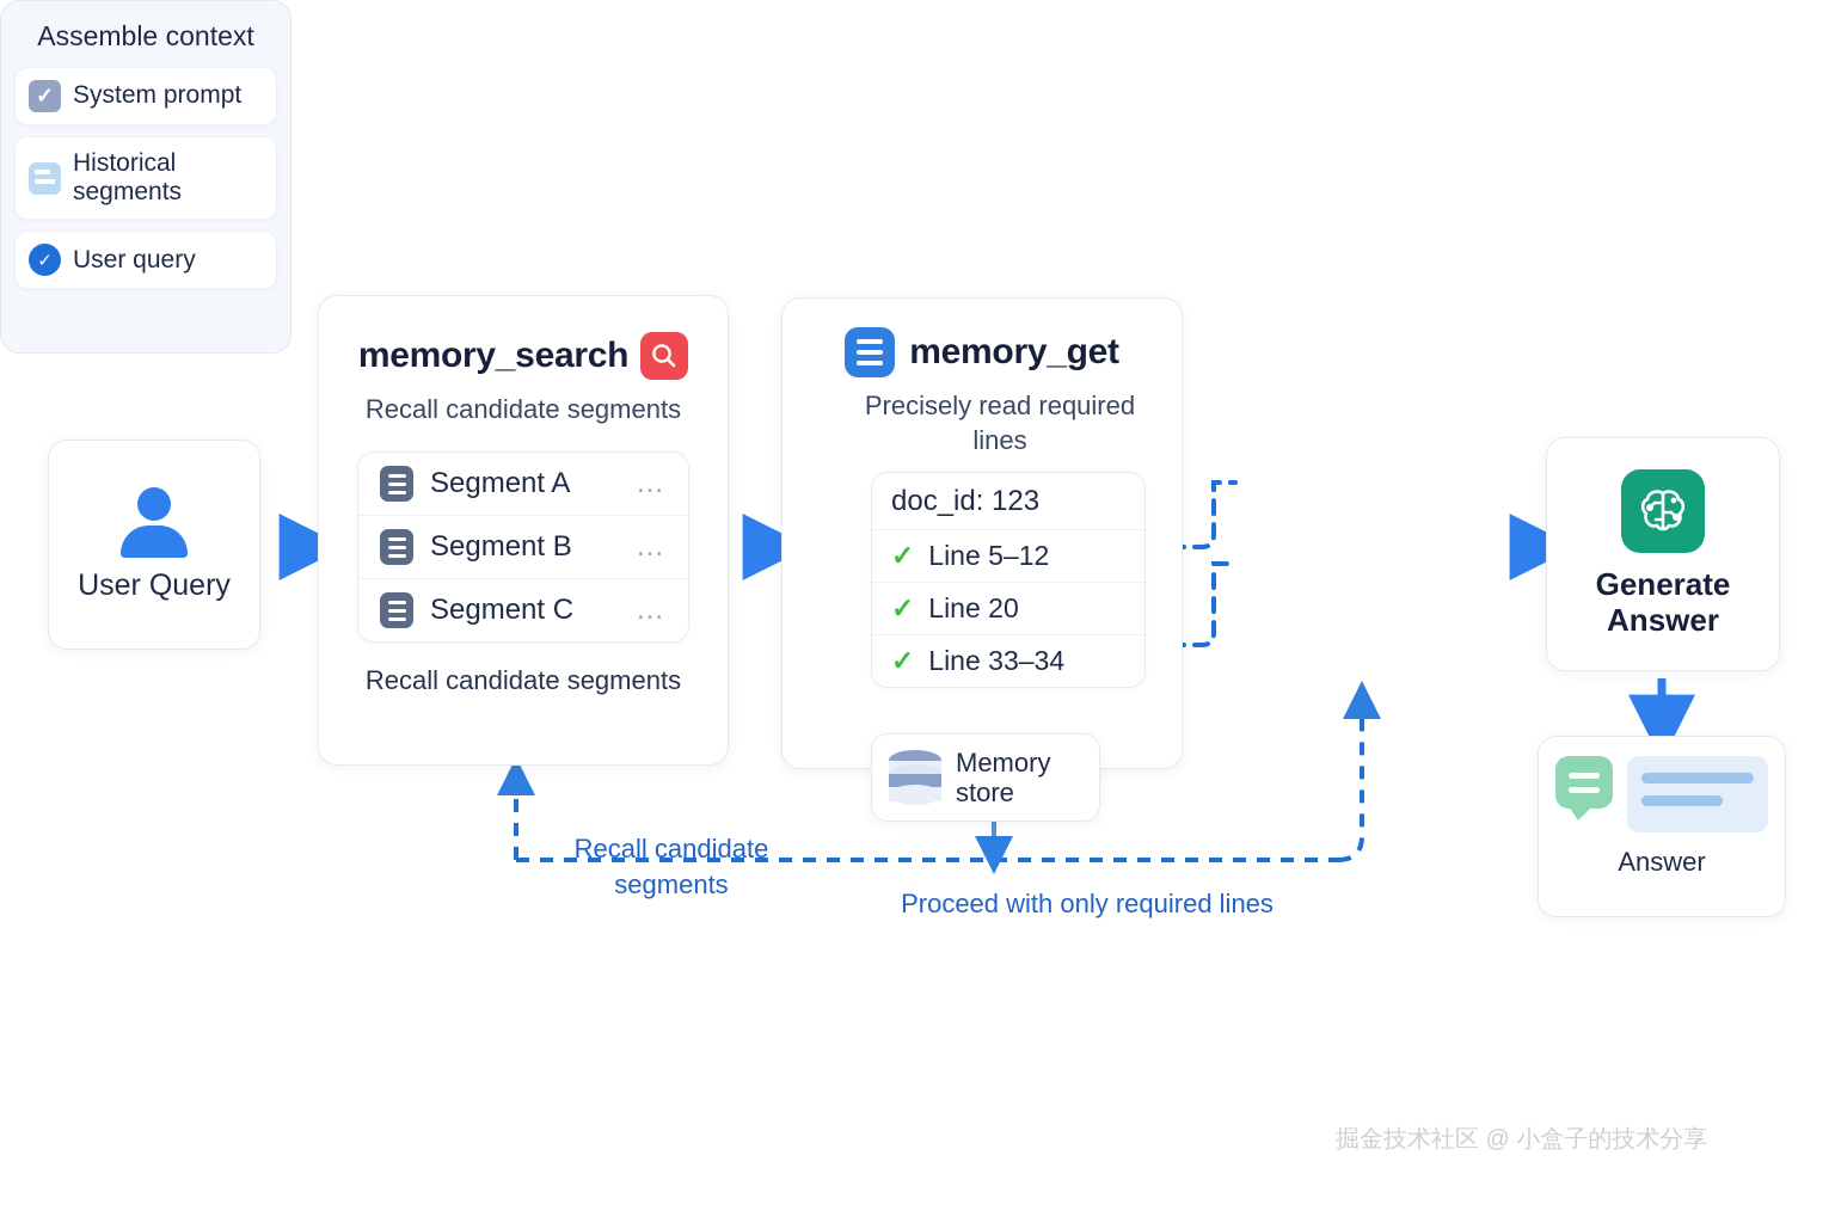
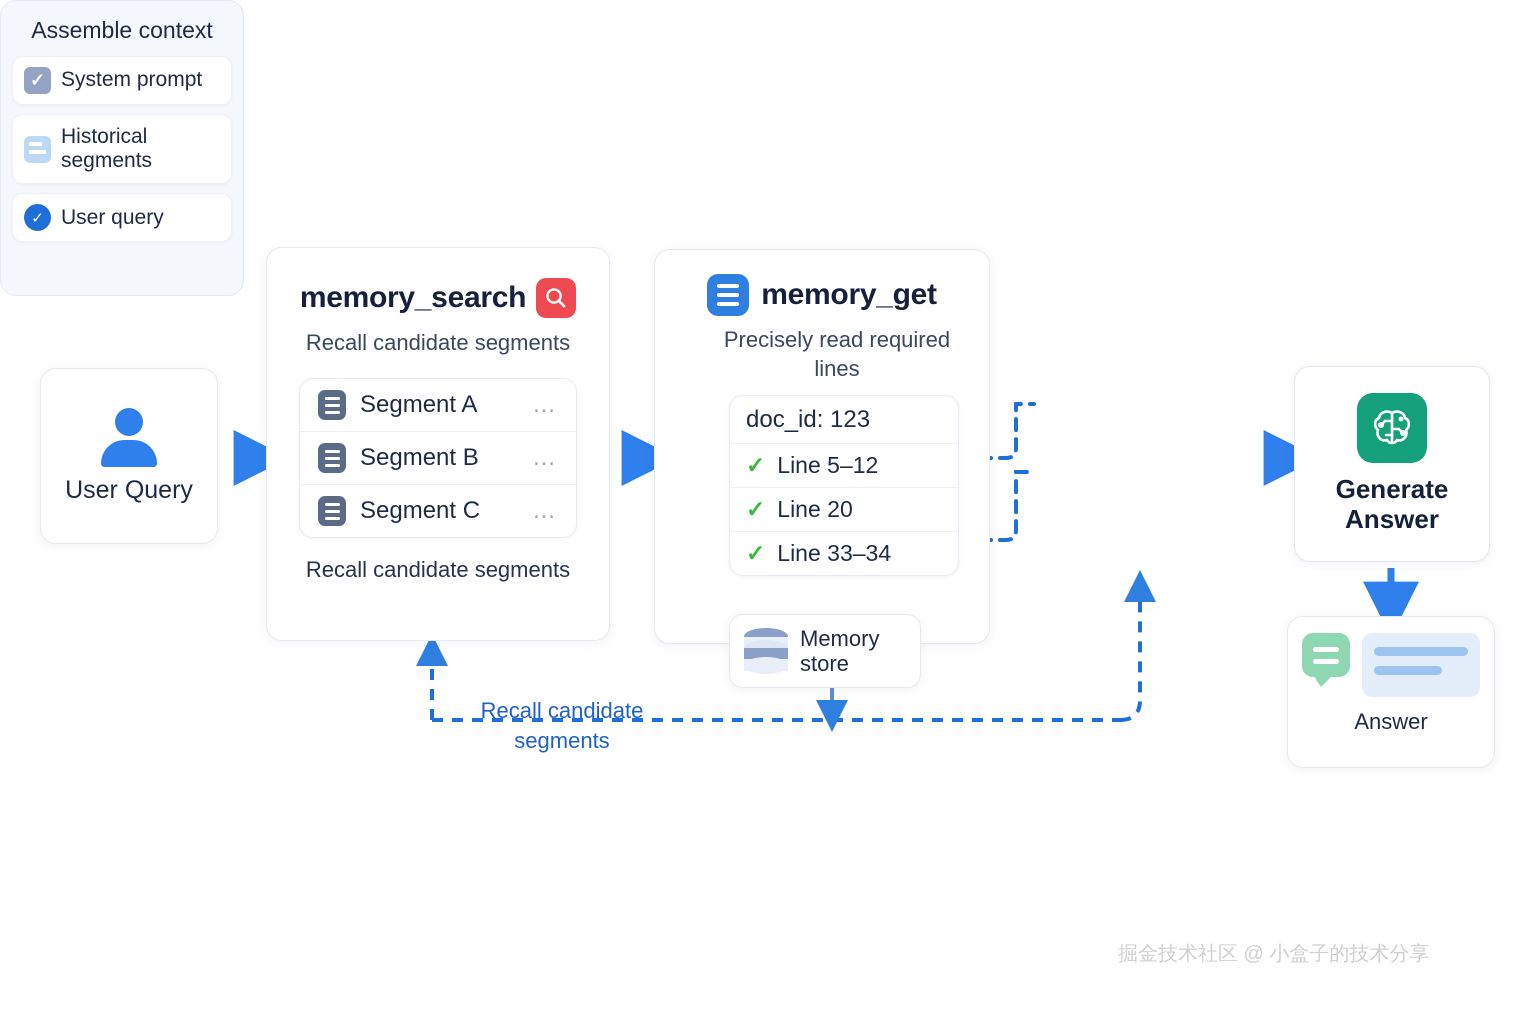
  User Query
  memory_search
  Recall candidate segments
  Segment A
  …
  Segment B
  …
  Segment C
  …
  Recall candidate segments
  memory_get
  Precisely read required lines
  doc_id: 123
  ✓
  Line 5–12
  ✓
  Line 20
  ✓
  Line 33–34
  Memory
  store
  Assemble context
  ✓
  System prompt
  Historical segments
  ✓
  User query
  Generate
  Answer
  Answer
  Recall candidate segments
- Proceed with only required lines
  掘金技术社区 @ 小盒子的技术分享
